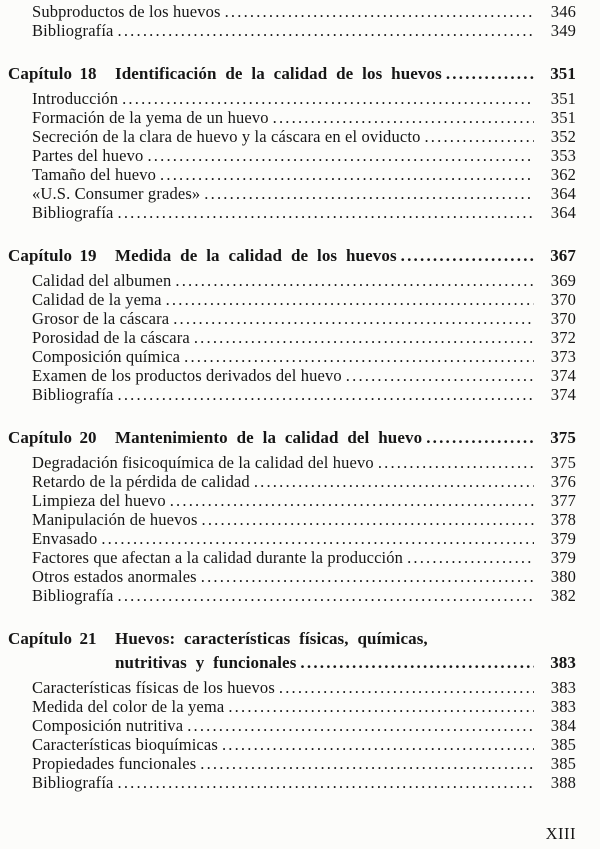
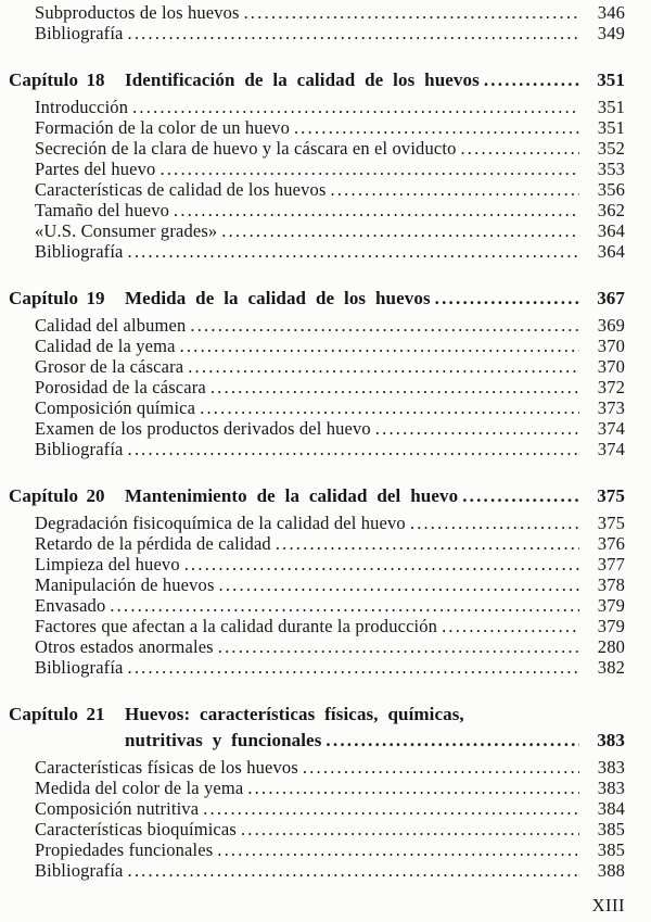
  Subproductos de los huevos
  346
  Bibliografía
  349
  Capítulo 18
  Identificación de la calidad de los huevos
  351
  Introducción
  351
- Formación de la yema de un huevo
+ Formación de la color de un huevo
  351
  Secreción de la clara de huevo y la cáscara en el oviducto
  352
  Partes del huevo
  353
+ Características de calidad de los huevos
+ 356
  Tamaño del huevo
  362
  «U.S. Consumer grades»
  364
  Bibliografía
  364
  Capítulo 19
  Medida de la calidad de los huevos
  367
  Calidad del albumen
  369
  Calidad de la yema
  370
  Grosor de la cáscara
  370
  Porosidad de la cáscara
  372
  Composición química
  373
  Examen de los productos derivados del huevo
  374
  Bibliografía
  374
  Capítulo 20
  Mantenimiento de la calidad del huevo
  375
  Degradación fisicoquímica de la calidad del huevo
  375
  Retardo de la pérdida de calidad
  376
  Limpieza del huevo
  377
  Manipulación de huevos
  378
  Envasado
  379
  Factores que afectan a la calidad durante la producción
  379
  Otros estados anormales
- 380
+ 280
  Bibliografía
  382
  Capítulo 21
  Huevos: características físicas, químicas,
  nutritivas y funcionales
  383
  Características físicas de los huevos
  383
  Medida del color de la yema
  383
  Composición nutritiva
  384
  Características bioquímicas
  385
  Propiedades funcionales
  385
  Bibliografía
  388
  XIII
